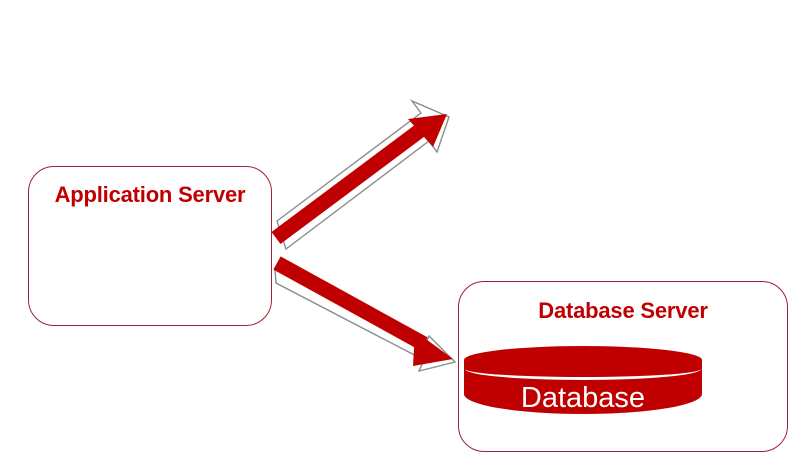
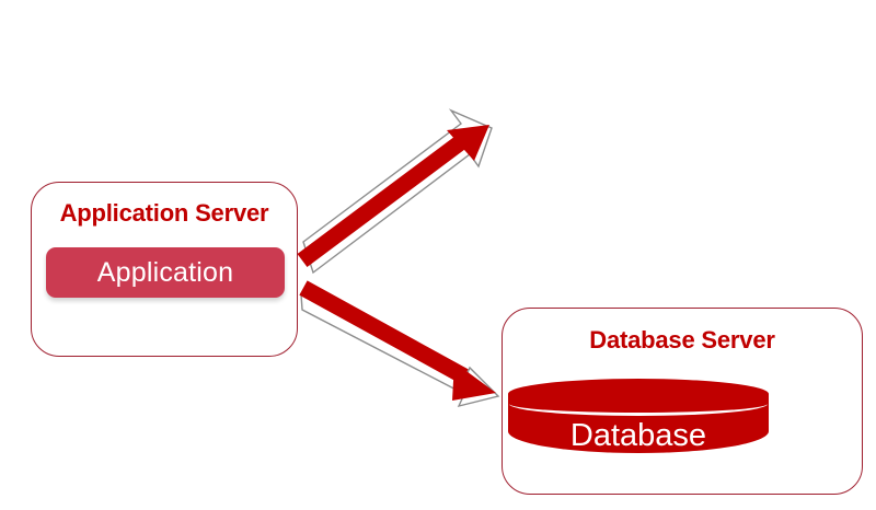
  Application Server
+ Application
  Database Server
  Database
